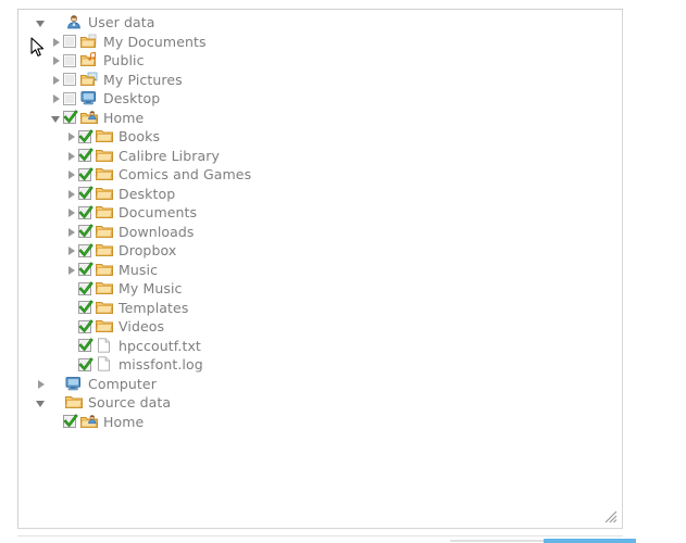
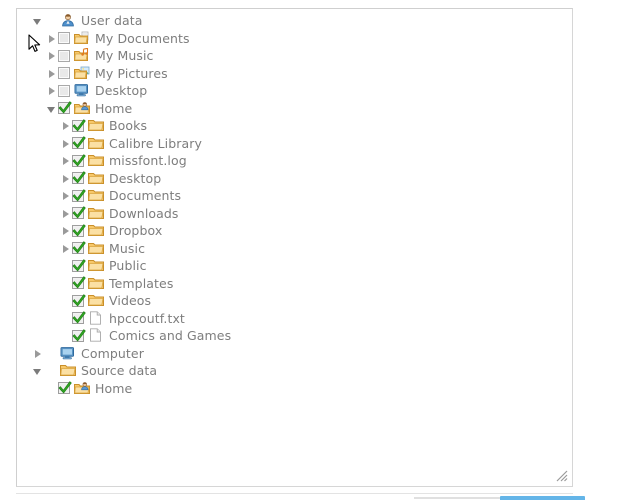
  User data
  My Documents
- Public
+ My Music
  My Pictures
  Desktop
  Home
  Books
  Calibre Library
- Comics and Games
+ missfont.log
  Desktop
  Documents
  Downloads
  Dropbox
  Music
- My Music
+ Public
  Templates
  Videos
  hpccoutf.txt
- missfont.log
+ Comics and Games
  Computer
  Source data
  Home
